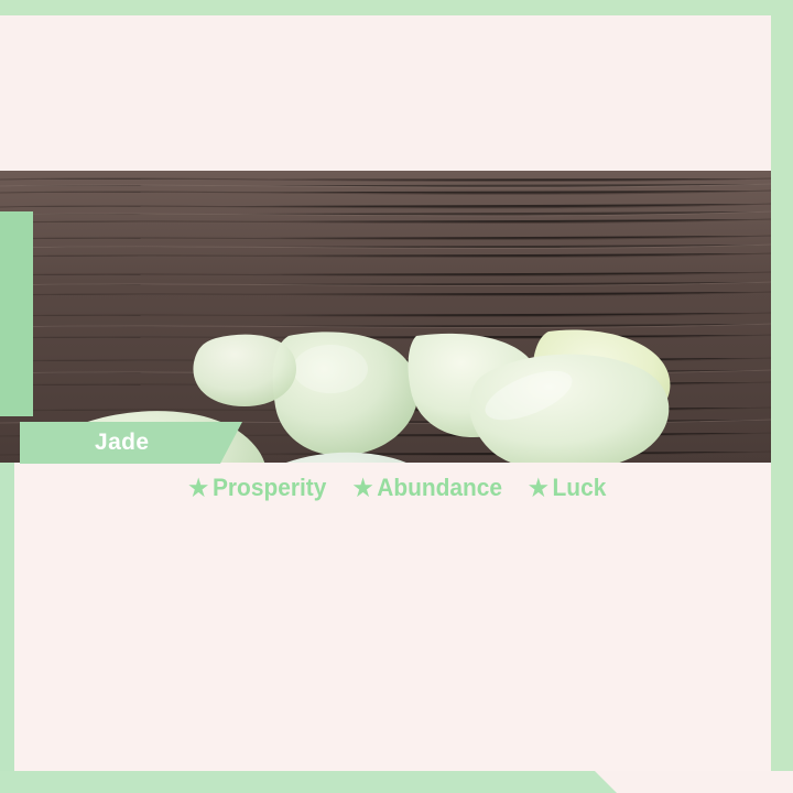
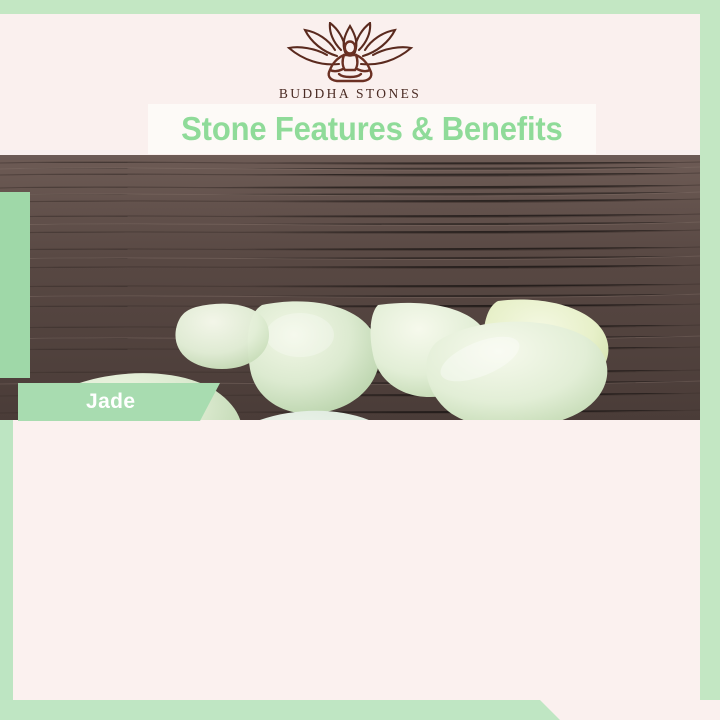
+ BUDDHA STONES
+ Stone Features & Benefits
  Jade
- ★ Prosperity ★ Abundance ★ Luck
